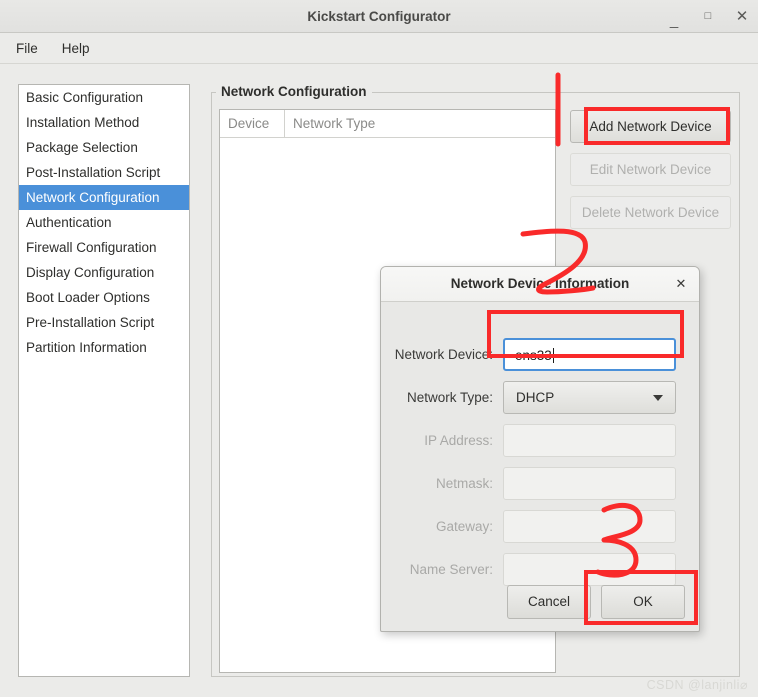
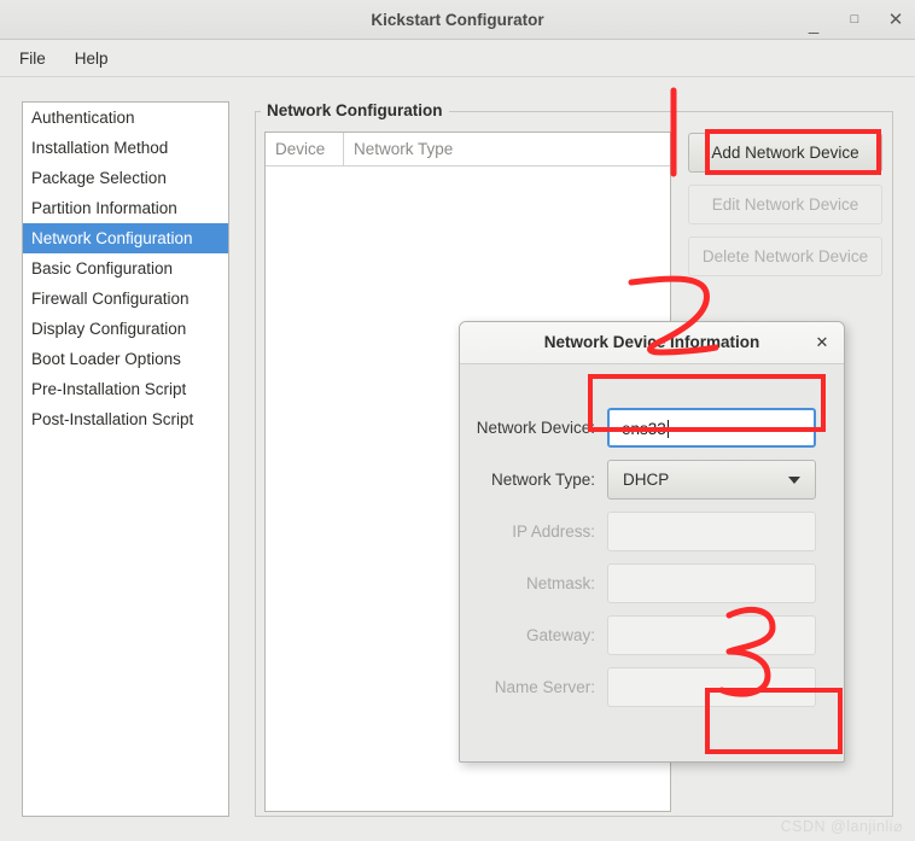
  Kickstart Configurator
  _
  □
  ✕
  File
  Help
- Basic Configuration
+ Authentication
  Installation Method
  Package Selection
- Post-Installation Script
+ Partition Information
  Network Configuration
- Authentication
+ Basic Configuration
  Firewall Configuration
  Display Configuration
  Boot Loader Options
  Pre-Installation Script
- Partition Information
+ Post-Installation Script
  Network Configuration
  Device
  Network Type
  Add Network Device
  Edit Network Device
  Delete Network Device
  Network Devic Information
  ✕
  Network Device:
  ens33
  Network Type:
  DHCP
  IP Address:
  Netmask:
  Gateway:
  Name Server:
- Cancel
- OK
